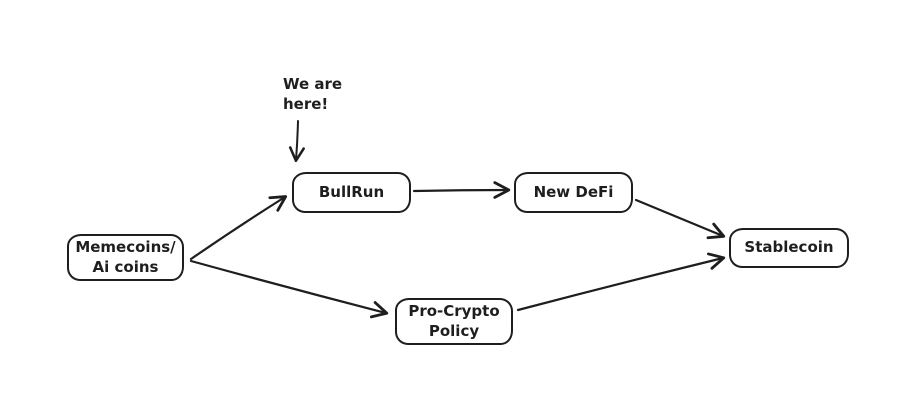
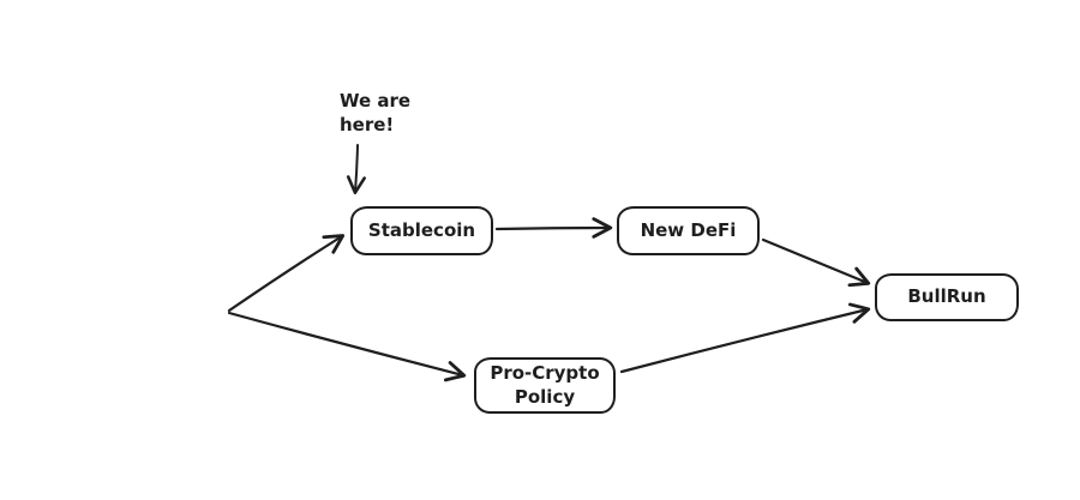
  We are
  here!
- Memecoins/
- Ai coins
- BullRun
+ Stablecoin
  New DeFi
- Stablecoin
+ BullRun
  Pro-Crypto
  Policy
